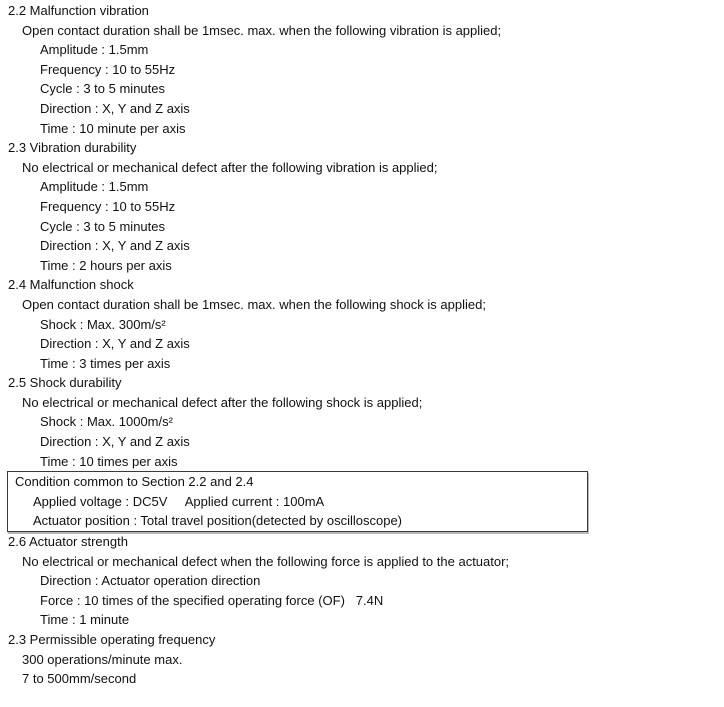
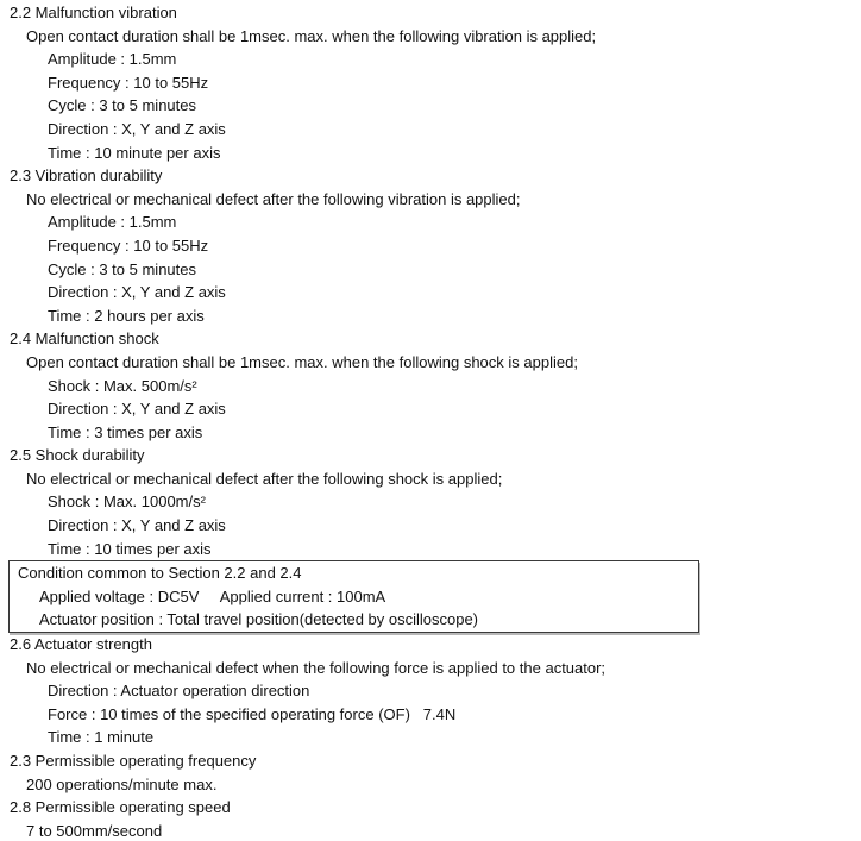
  2.2 Malfunction vibration
  Open contact duration shall be 1msec. max. when the following vibration is applied;
  Amplitude : 1.5mm
  Frequency : 10 to 55Hz
  Cycle : 3 to 5 minutes
  Direction : X, Y and Z axis
  Time : 10 minute per axis
  2.3 Vibration durability
  No electrical or mechanical defect after the following vibration is applied;
  Amplitude : 1.5mm
  Frequency : 10 to 55Hz
  Cycle : 3 to 5 minutes
  Direction : X, Y and Z axis
  Time : 2 hours per axis
  2.4 Malfunction shock
  Open contact duration shall be 1msec. max. when the following shock is applied;
- Shock : Max. 300m/s²
+ Shock : Max. 500m/s²
  Direction : X, Y and Z axis
  Time : 3 times per axis
  2.5 Shock durability
  No electrical or mechanical defect after the following shock is applied;
  Shock : Max. 1000m/s²
  Direction : X, Y and Z axis
  Time : 10 times per axis
  Condition common to Section 2.2 and 2.4
  Applied voltage : DC5V Applied current : 100mA
  Actuator position : Total travel position(detected by oscilloscope)
  2.6 Actuator strength
  No electrical or mechanical defect when the following force is applied to the actuator;
  Direction : Actuator operation direction
  Force : 10 times of the specified operating force (OF) 7.4N
  Time : 1 minute
  2.3 Permissible operating frequency
- 300 operations/minute max.
+ 200 operations/minute max.
+ 2.8 Permissible operating speed
  7 to 500mm/second
